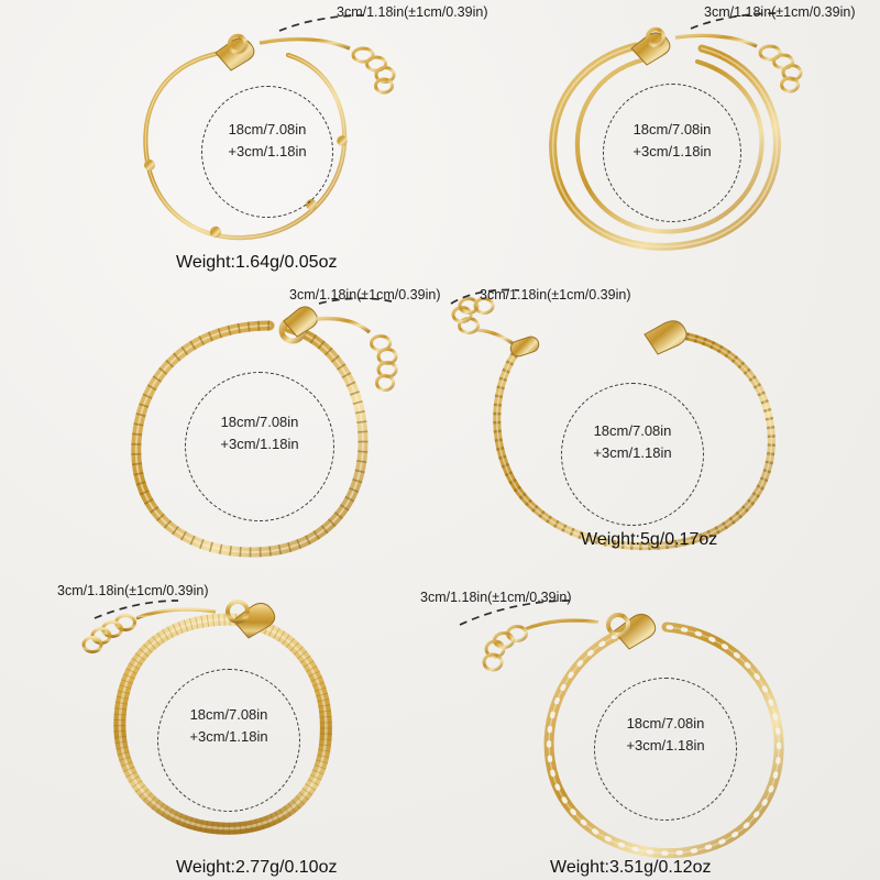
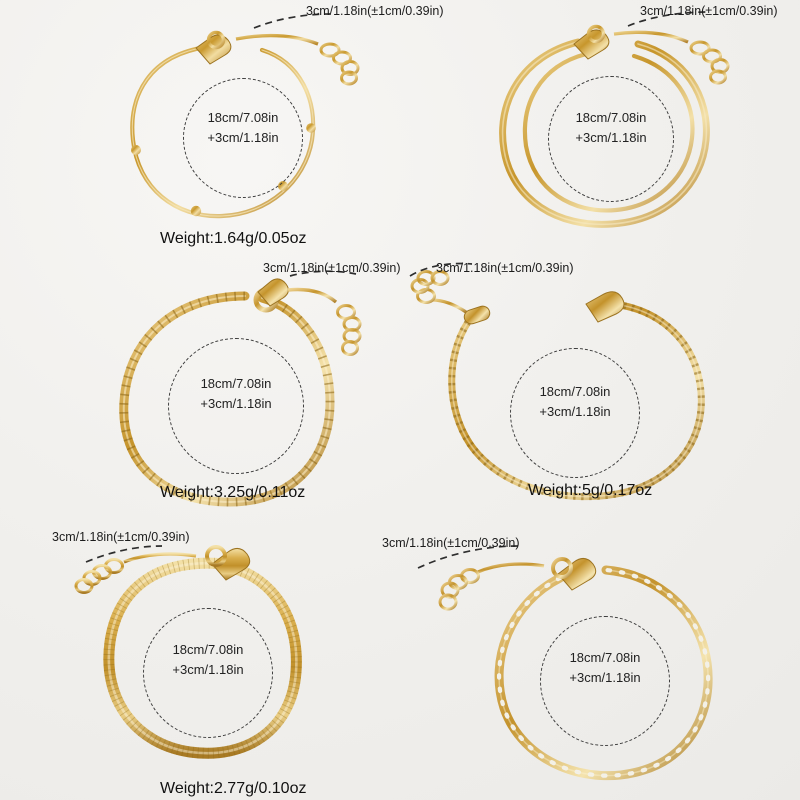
  18cm/7.08in
  +3cm/1.18in
  3cm/1.18in(±1cm/0.39in)
  Weight:1.64g/0.05oz
  18cm/7.08in
  +3cm/1.18in
  3cm/1.18in(±1cm/0.39in)
  18cm/7.08in
  +3cm/1.18in
  3cm/1.18in(±1cm/0.39in)
+ Weight:3.25g/0.11oz
  18cm/7.08in
  +3cm/1.18in
  3cm/1.18in(±1cm/0.39in)
  Weight:5g/0.17oz
  18cm/7.08in
  +3cm/1.18in
  3cm/1.18in(±1cm/0.39in)
  Weight:2.77g/0.10oz
  18cm/7.08in
  +3cm/1.18in
  3cm/1.18in(±1cm/0.39in)
- Weight:3.51g/0.12oz
